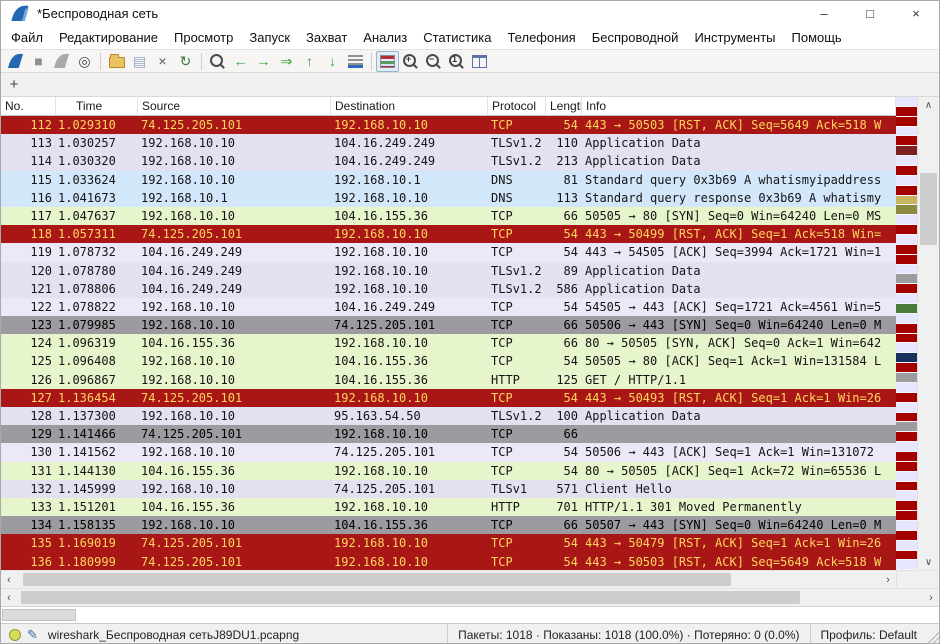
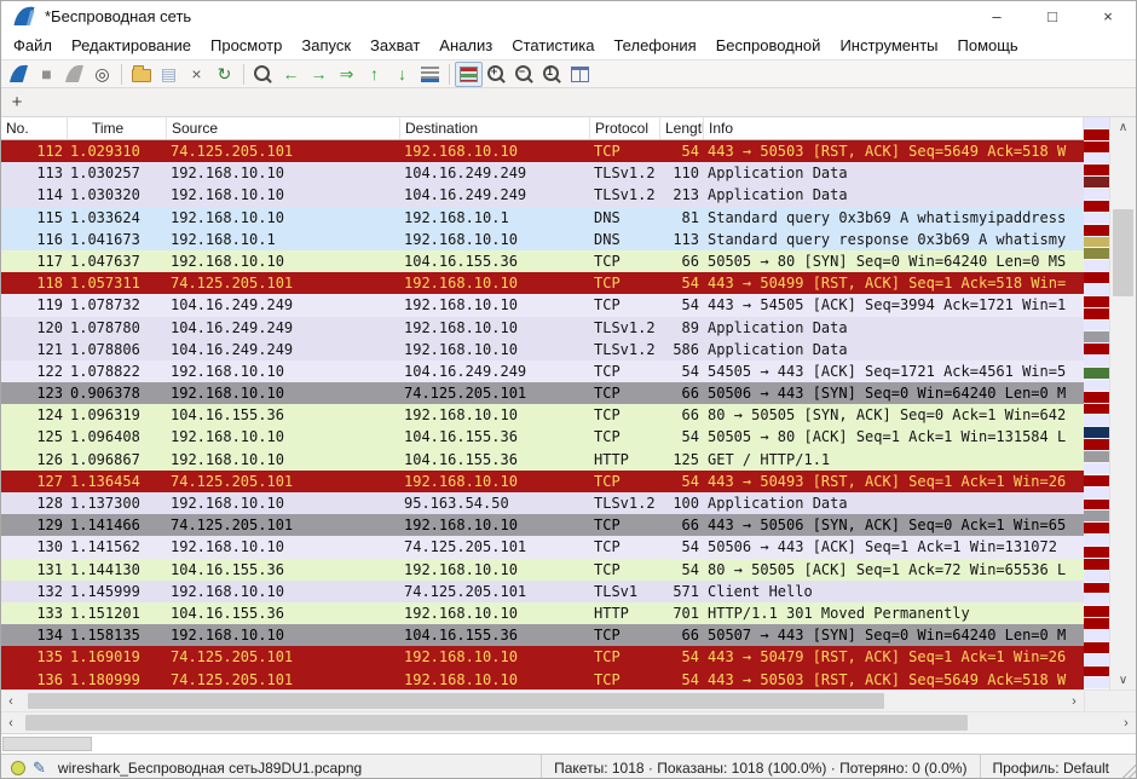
  *Беспроводная сеть
  –
  □
  ×
  Файл
  Редактирование
  Просмотр
  Запуск
  Захват
  Анализ
  Статистика
  Телефония
  Беспроводной
  Инструменты
  Помощь
  ■
  ◎
  ▤
  ×
  ↻
  ←
  →
  ⇒
  ↑
  ↓
  +
  −
  1
  +
  No.
  Time
  Source
  Destination
  Protocol
  Lengt
  Info
  112
  1.029310
  74.125.205.101
  192.168.10.10
  TCP
  54
  443 → 50503 [RST, ACK] Seq=5649 Ack=518 W
  113
  1.030257
  192.168.10.10
  104.16.249.249
  TLSv1.2
  110
  Application Data
  114
  1.030320
  192.168.10.10
  104.16.249.249
  TLSv1.2
  213
  Application Data
  115
  1.033624
  192.168.10.10
  192.168.10.1
  DNS
  81
  Standard query 0x3b69 A whatismyipaddress
  116
  1.041673
  192.168.10.1
  192.168.10.10
  DNS
  113
  Standard query response 0x3b69 A whatismy
  117
  1.047637
  192.168.10.10
  104.16.155.36
  TCP
  66
  50505 → 80 [SYN] Seq=0 Win=64240 Len=0 MS
  118
  1.057311
  74.125.205.101
  192.168.10.10
  TCP
  54
  443 → 50499 [RST, ACK] Seq=1 Ack=518 Win=
  119
  1.078732
  104.16.249.249
  192.168.10.10
  TCP
  54
  443 → 54505 [ACK] Seq=3994 Ack=1721 Win=1
  120
  1.078780
  104.16.249.249
  192.168.10.10
  TLSv1.2
  89
  Application Data
  121
  1.078806
  104.16.249.249
  192.168.10.10
  TLSv1.2
  586
  Application Data
  122
  1.078822
  192.168.10.10
  104.16.249.249
  TCP
  54
  54505 → 443 [ACK] Seq=1721 Ack=4561 Win=5
  123
- 1.079985
+ 0.906378
  192.168.10.10
  74.125.205.101
  TCP
  66
  50506 → 443 [SYN] Seq=0 Win=64240 Len=0 M
  124
  1.096319
  104.16.155.36
  192.168.10.10
  TCP
  66
  80 → 50505 [SYN, ACK] Seq=0 Ack=1 Win=642
  125
  1.096408
  192.168.10.10
  104.16.155.36
  TCP
  54
  50505 → 80 [ACK] Seq=1 Ack=1 Win=131584 L
  126
  1.096867
  192.168.10.10
  104.16.155.36
  HTTP
  125
  GET / HTTP/1.1
  127
  1.136454
  74.125.205.101
  192.168.10.10
  TCP
  54
  443 → 50493 [RST, ACK] Seq=1 Ack=1 Win=26
  128
  1.137300
  192.168.10.10
  95.163.54.50
  TLSv1.2
  100
  Application Data
  129
  1.141466
  74.125.205.101
  192.168.10.10
  TCP
  66
+ 443 → 50506 [SYN, ACK] Seq=0 Ack=1 Win=65
  130
  1.141562
  192.168.10.10
  74.125.205.101
  TCP
  54
  50506 → 443 [ACK] Seq=1 Ack=1 Win=131072
  131
  1.144130
  104.16.155.36
  192.168.10.10
  TCP
  54
  80 → 50505 [ACK] Seq=1 Ack=72 Win=65536 L
  132
  1.145999
  192.168.10.10
  74.125.205.101
  TLSv1
  571
  Client Hello
  133
  1.151201
  104.16.155.36
  192.168.10.10
  HTTP
  701
  HTTP/1.1 301 Moved Permanently
  134
  1.158135
  192.168.10.10
  104.16.155.36
  TCP
  66
  50507 → 443 [SYN] Seq=0 Win=64240 Len=0 M
  135
  1.169019
  74.125.205.101
  192.168.10.10
  TCP
  54
  443 → 50479 [RST, ACK] Seq=1 Ack=1 Win=26
  136
  1.180999
  74.125.205.101
  192.168.10.10
  TCP
  54
  443 → 50503 [RST, ACK] Seq=5649 Ack=518 W
  ∧
  ∨
  ‹
  ›
  ‹
  ›
  ✎
  wireshark_Беспроводная сетьJ89DU1.pcapng
  Пакеты: 1018 · Показаны: 1018 (100.0%) · Потеряно: 0 (0.0%)
  Профиль: Default
